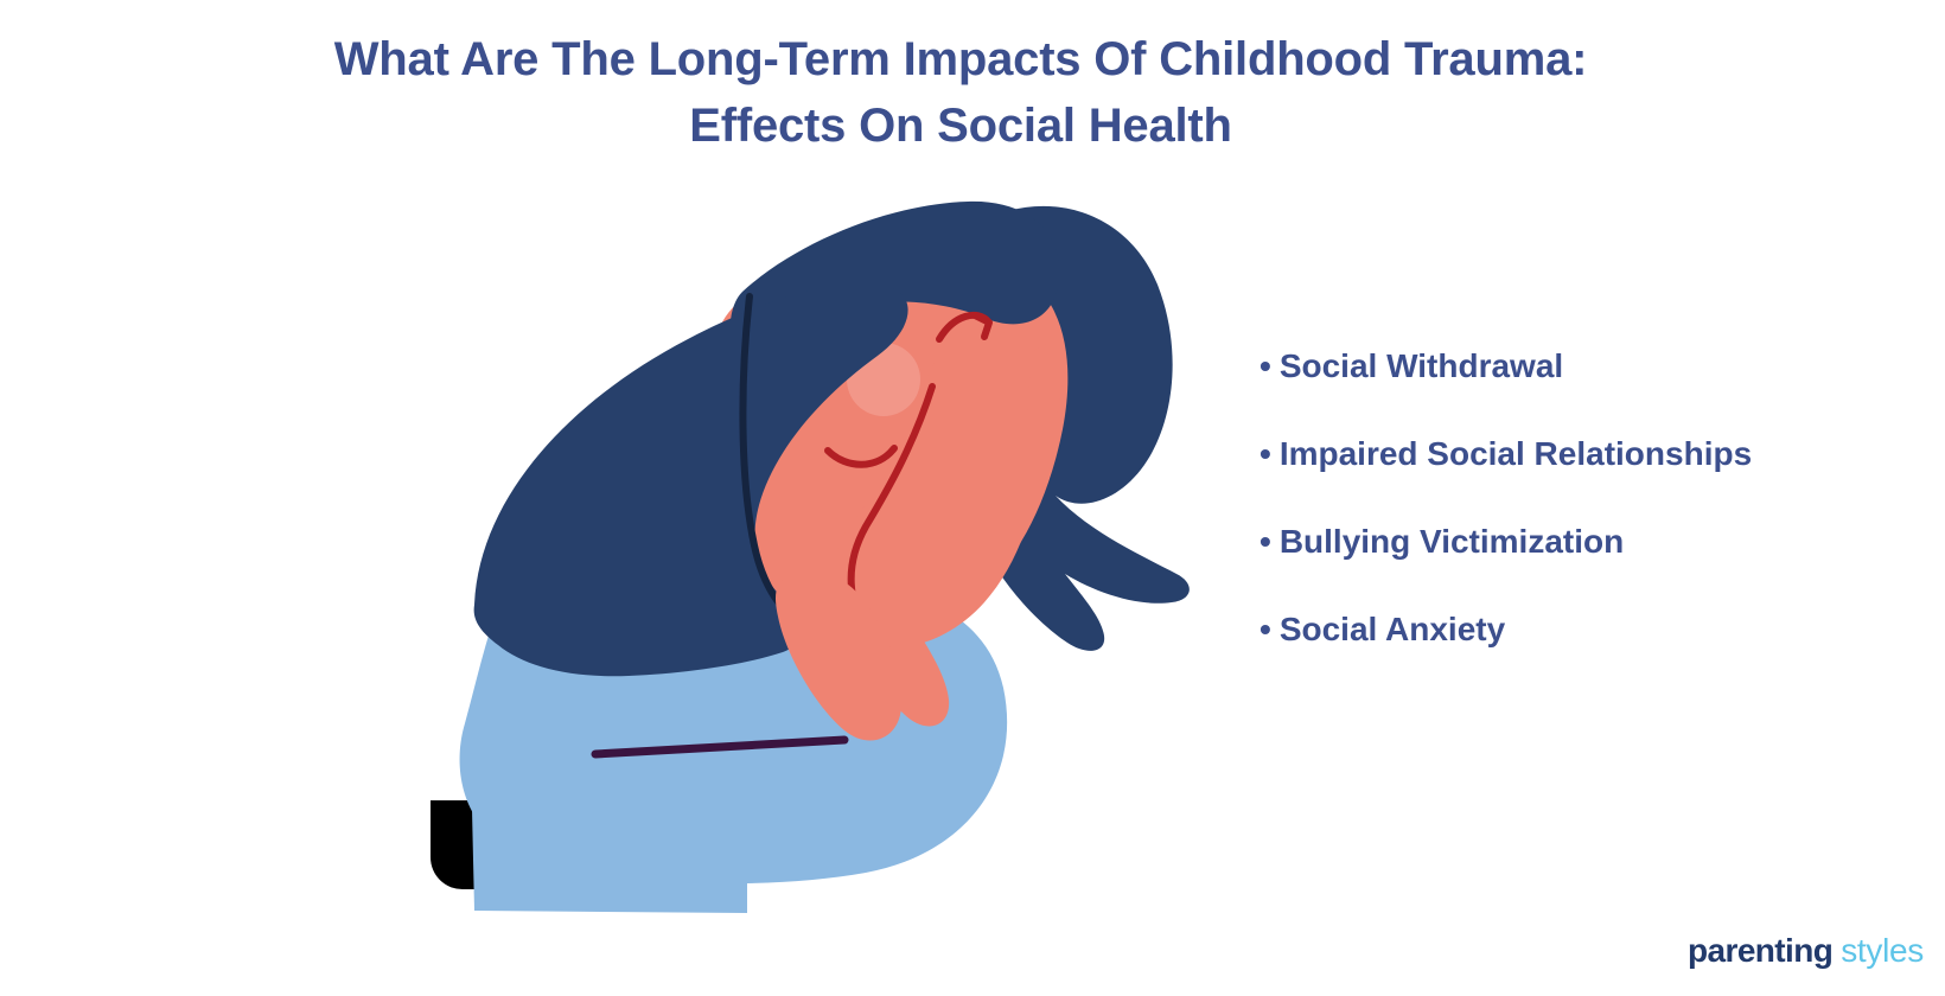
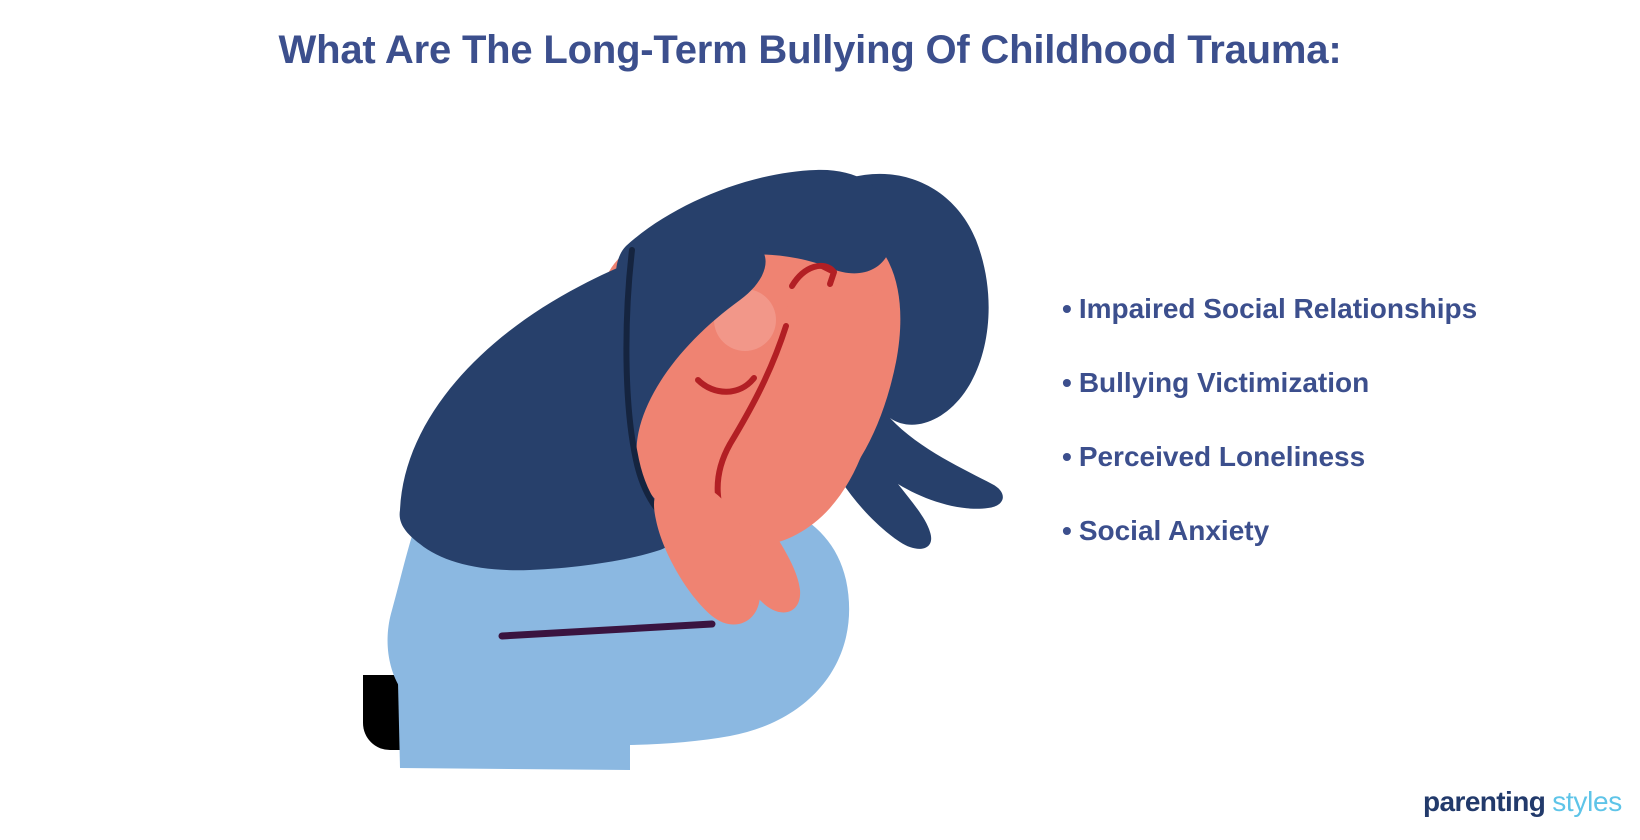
- What Are The Long-Term Impacts Of Childhood Trauma:
+ What Are The Long-Term Bullying Of Childhood Trauma:
- Effects On Social Health
- • Social Withdrawal
  • Impaired Social Relationships
  • Bullying Victimization
+ • Perceived Loneliness
  • Social Anxiety
  parenting
  styles
